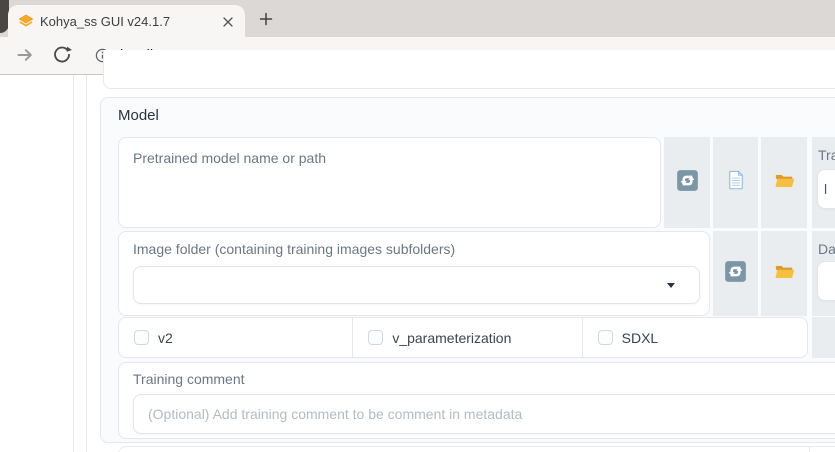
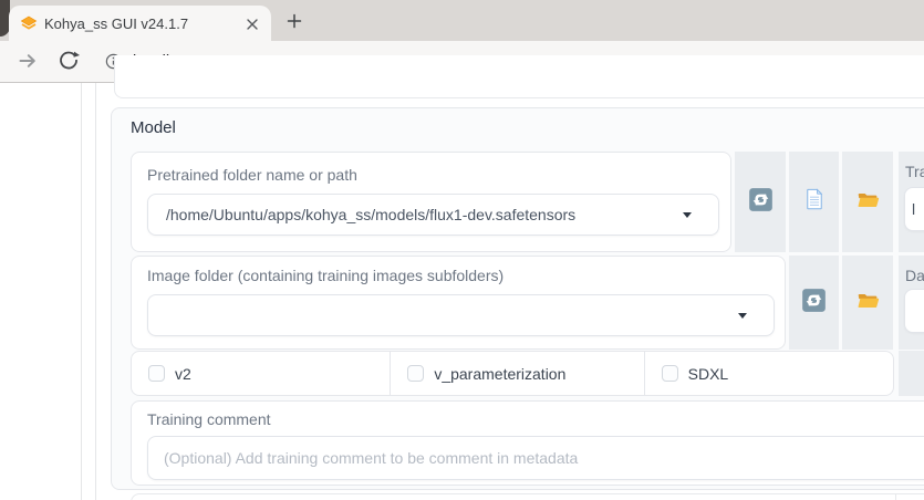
  Kohya_ss GUI v24.1.7
  Model
- Pretrained model name or path
+ Pretrained folder name or path
+ /home/Ubuntu/apps/kohya_ss/models/flux1-dev.safetensors
  l
  Image folder (containing training images subfolders)
  Da
  v2
  v_parameterization
  SDXL
  Training comment
  (Optional) Add training comment to be comment in metadata
